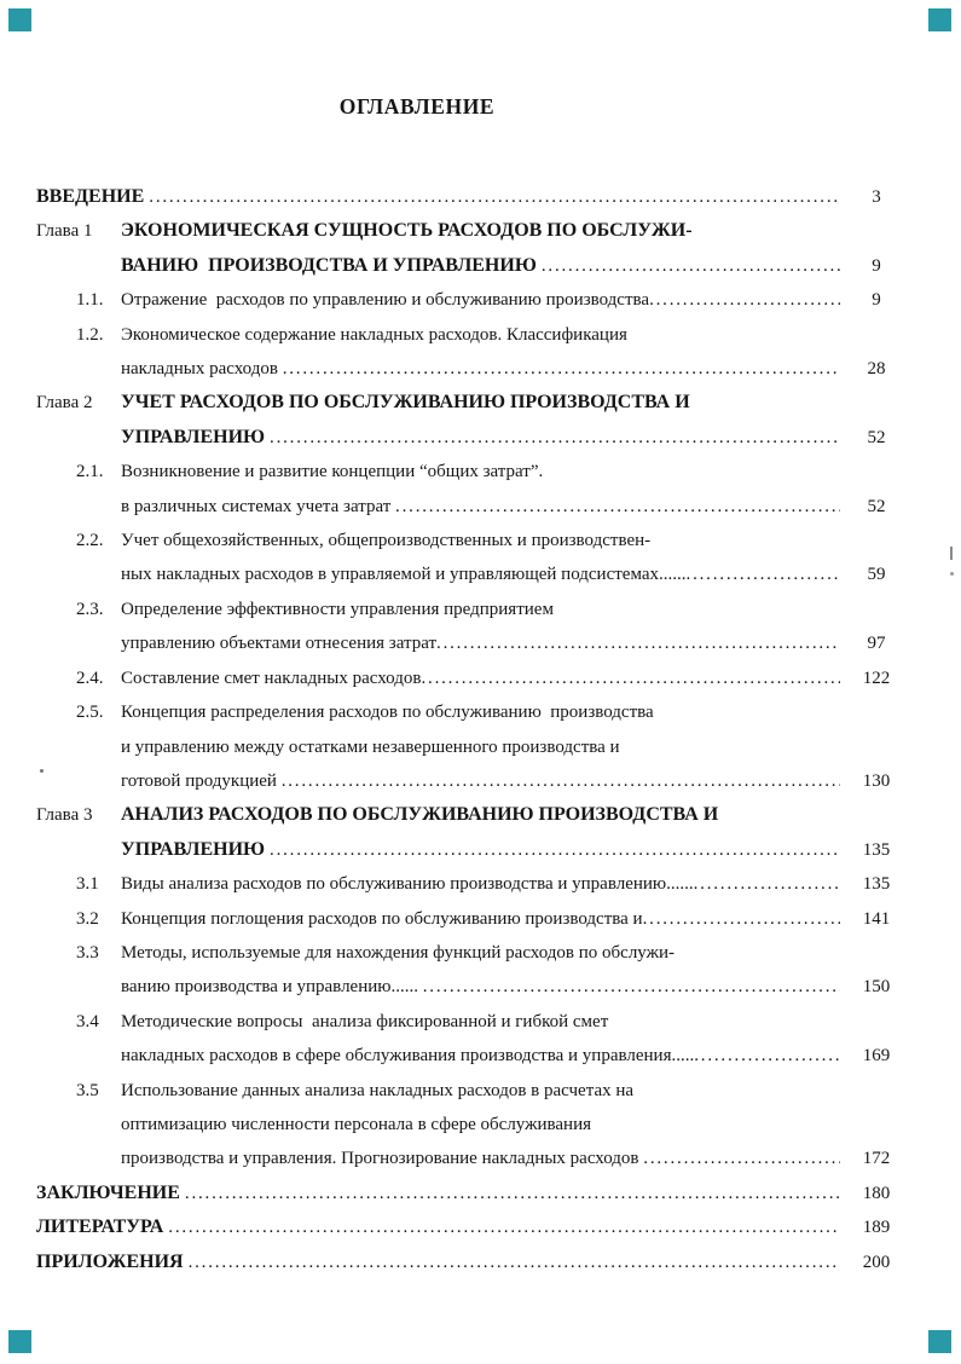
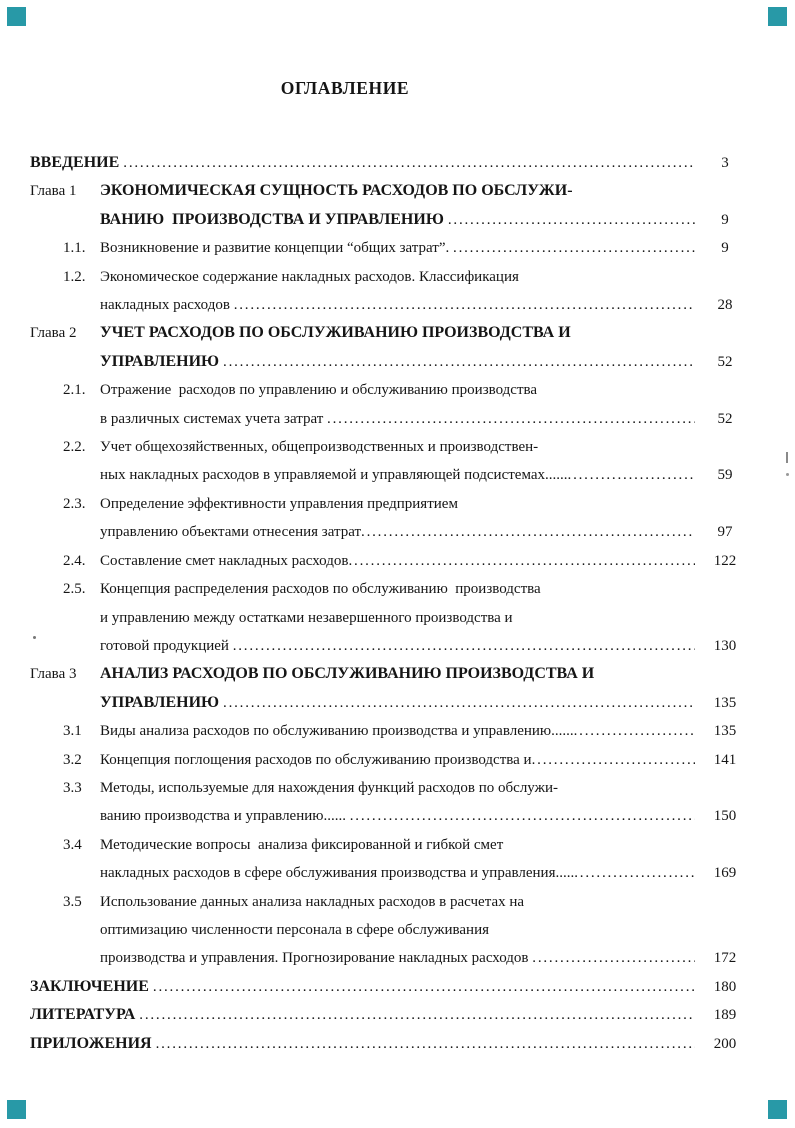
  ОГЛАВЛЕНИЕ
  ВВЕДЕНИЕ
  3
  Глава 1
  ЭКОНОМИЧЕСКАЯ СУЩНОСТЬ РАСХОДОВ ПО ОБСЛУЖИ-
  ВАНИЮ ПРОИЗВОДСТВА И УПРАВЛЕНИЮ
  9
  1.1.
- Отражение расходов по управлению и обслуживанию производства
+ Возникновение и развитие концепции “общих затрат”.
  9
  1.2.
  Экономическое содержание накладных расходов. Классификация
  накладных расходов
  28
  Глава 2
  УЧЕТ РАСХОДОВ ПО ОБСЛУЖИВАНИЮ ПРОИЗВОДСТВА И
  УПРАВЛЕНИЮ
  52
  2.1.
- Возникновение и развитие концепции “общих затрат”.
+ Отражение расходов по управлению и обслуживанию производства
  в различных системах учета затрат
  52
  2.2.
  Учет общехозяйственных, общепроизводственных и производствен-
  ных накладных расходов в управляемой и управляющей подсистемах......
  59
  2.3.
  Определение эффективности управления предприятием
  управлению объектами отнесения затрат
  97
  2.4.
  Составление смет накладных расходов
  122
  2.5.
  Концепция распределения расходов по обслуживанию производства
  и управлению между остатками незавершенного производства и
  готовой продукцией
  130
  Глава 3
  АНАЛИЗ РАСХОДОВ ПО ОБСЛУЖИВАНИЮ ПРОИЗВОДСТВА И
  УПРАВЛЕНИЮ
  135
  3.1
  Виды анализа расходов по обслуживанию производства и управлению......
  135
  3.2
  Концепция поглощения расходов по обслуживанию производства и
  141
  3.3
  Методы, используемые для нахождения функций расходов по обслужи-
  ванию производства и управлению......
  150
  3.4
  Методические вопросы анализа фиксированной и гибкой смет
  накладных расходов в сфере обслуживания производства и управления.....
  169
  3.5
  Использование данных анализа накладных расходов в расчетах на
  оптимизацию численности персонала в сфере обслуживания
  производства и управления. Прогнозирование накладных расходов
  172
  ЗАКЛЮЧЕНИЕ
  180
  ЛИТЕРАТУРА
  189
  ПРИЛОЖЕНИЯ
  200
